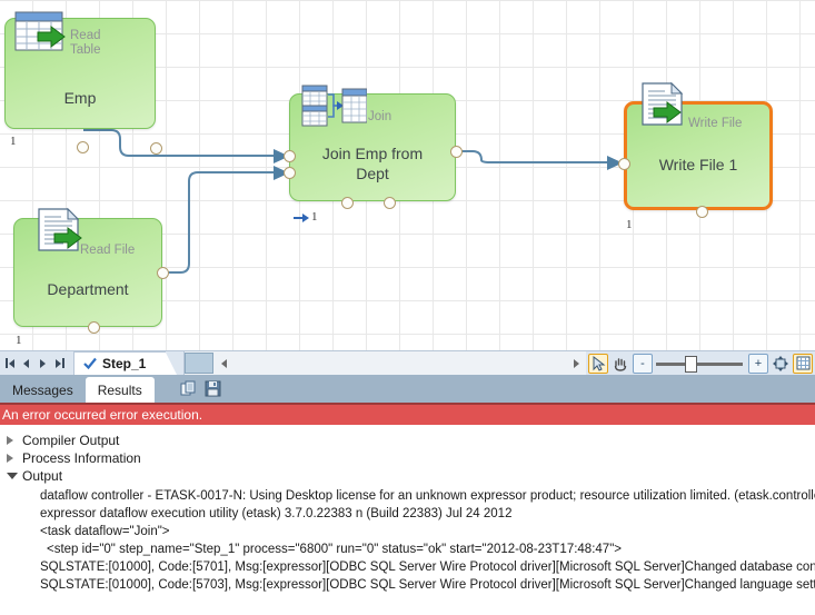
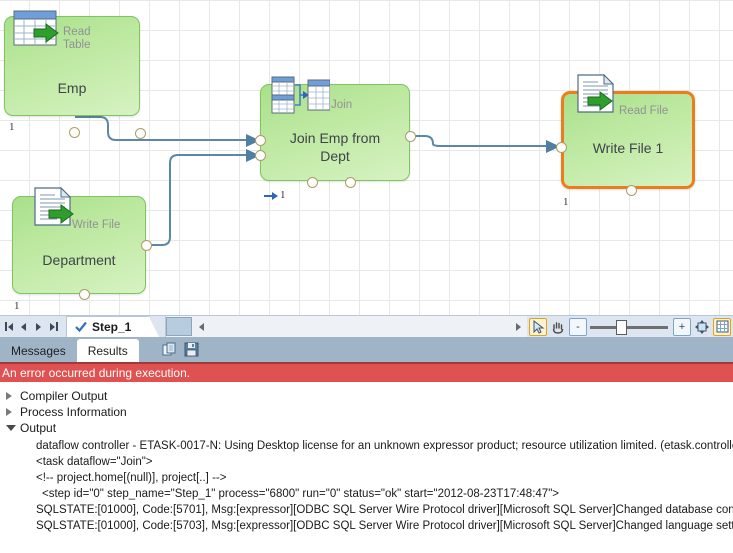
  Read
  Table
  Emp
  1
- Read File
+ Write File
  Department
  1
  Join
  Join Emp from
  Dept
  1
- Write File
+ Read File
  Write File 1
  1
  Step_1
  -
  +
  Messages
  Results
- An error occurred error execution.
+ An error occurred during execution.
  Compiler Output
  Process Information
  Output
  dataflow controller - ETASK-0017-N: Using Desktop license for an unknown expressor product; resource utilization limited. (etask.controll
- expressor dataflow execution utility (etask) 3.7.0.22383 n (Build 22383) Jul 24 2012
  <task dataflow="Join">
+ <!-- project.home[(null)], project[..] -->
  <step id="0" step_name="Step_1" process="6800" run="0" status="ok" start="2012-08-23T17:48:47">
  SQLSTATE:[01000], Code:[5701], Msg:[expressor][ODBC SQL Server Wire Protocol driver][Microsoft SQL Server]Changed database con
  SQLSTATE:[01000], Code:[5703], Msg:[expressor][ODBC SQL Server Wire Protocol driver][Microsoft SQL Server]Changed language set
